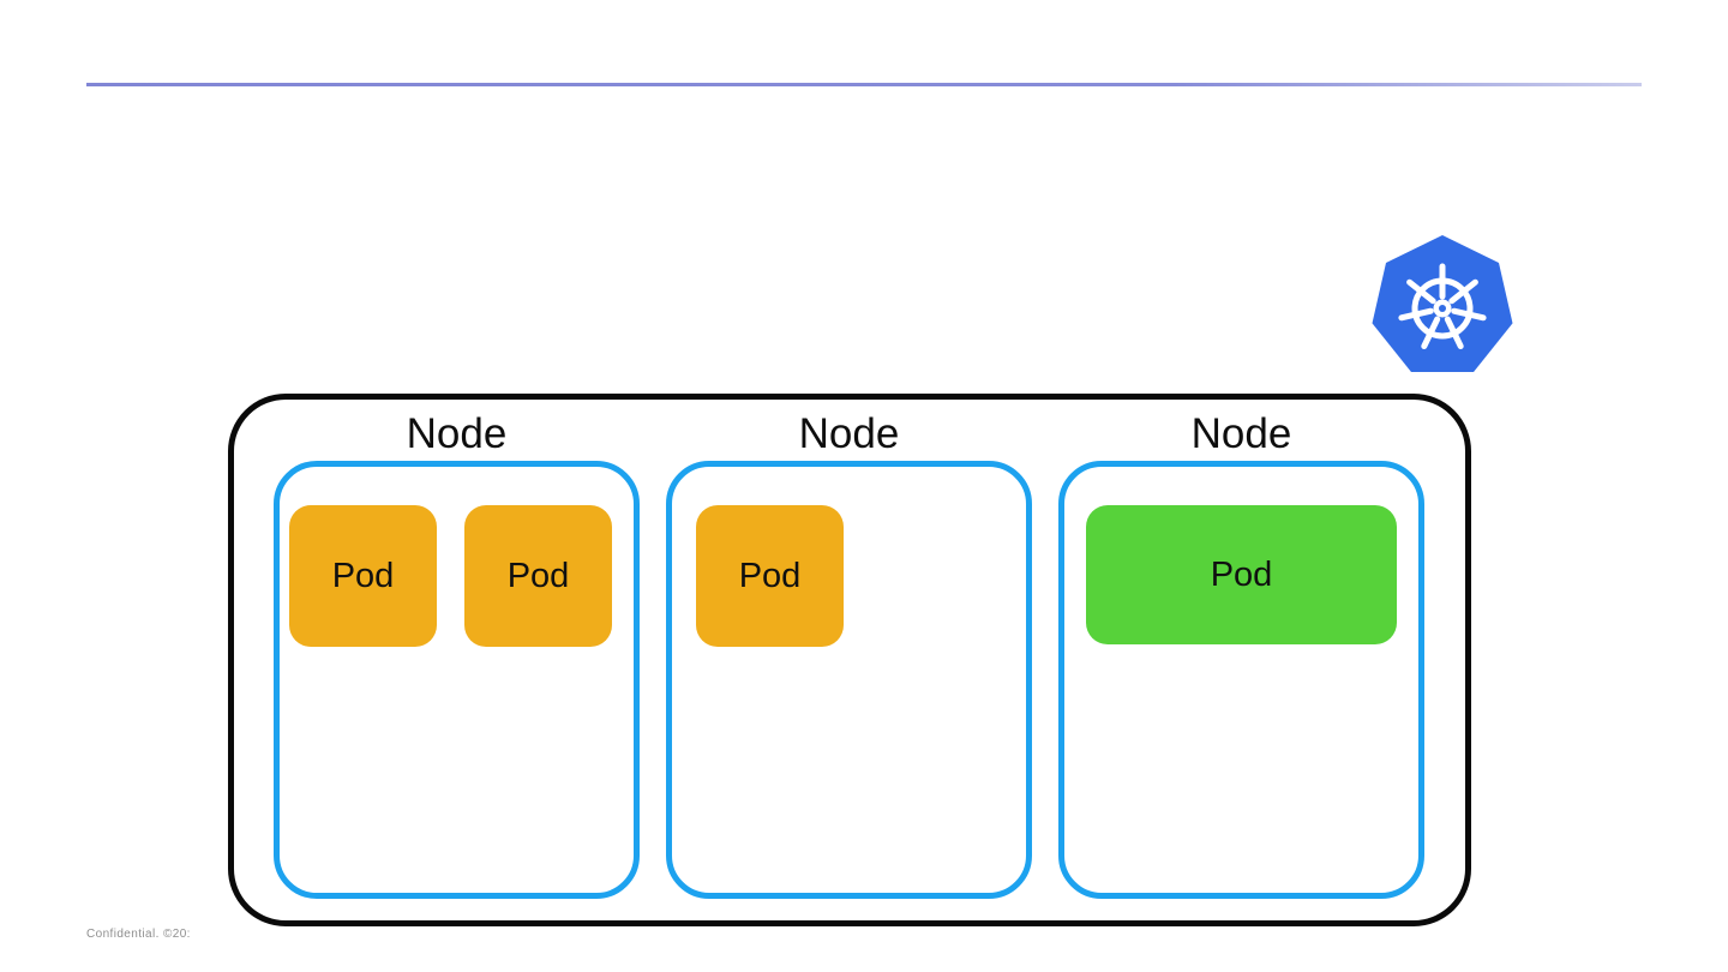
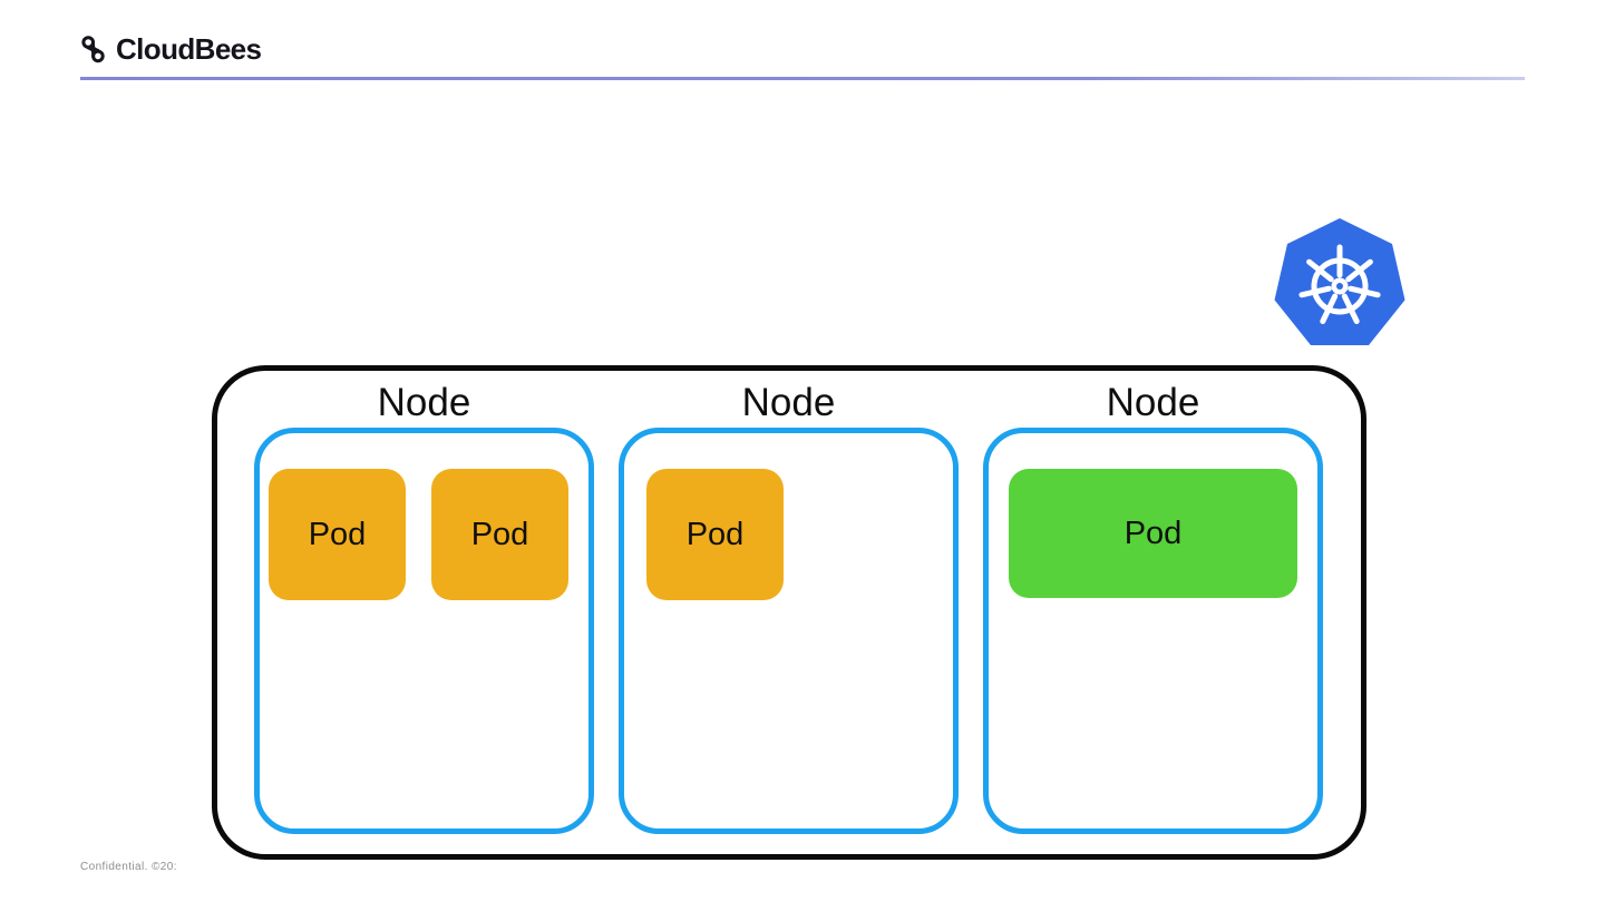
+ CloudBees
  Node
  Pod
  Pod
  Node
  Pod
  Node
  Pod
  Confidential. ©20:
